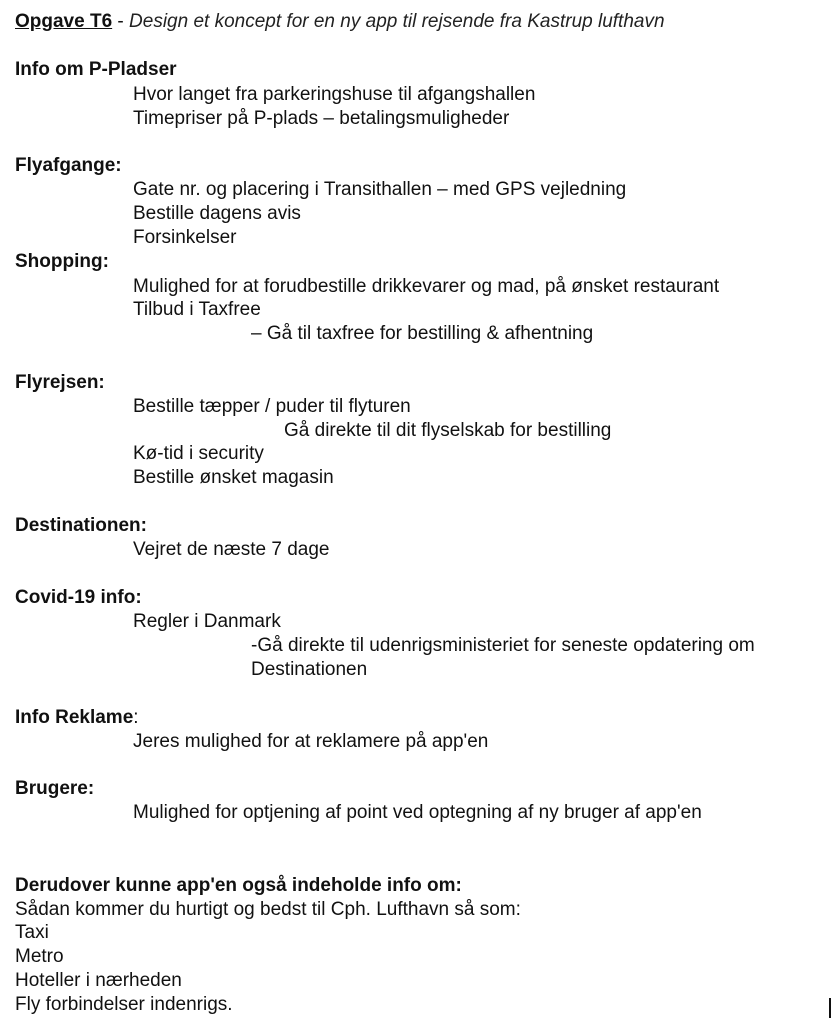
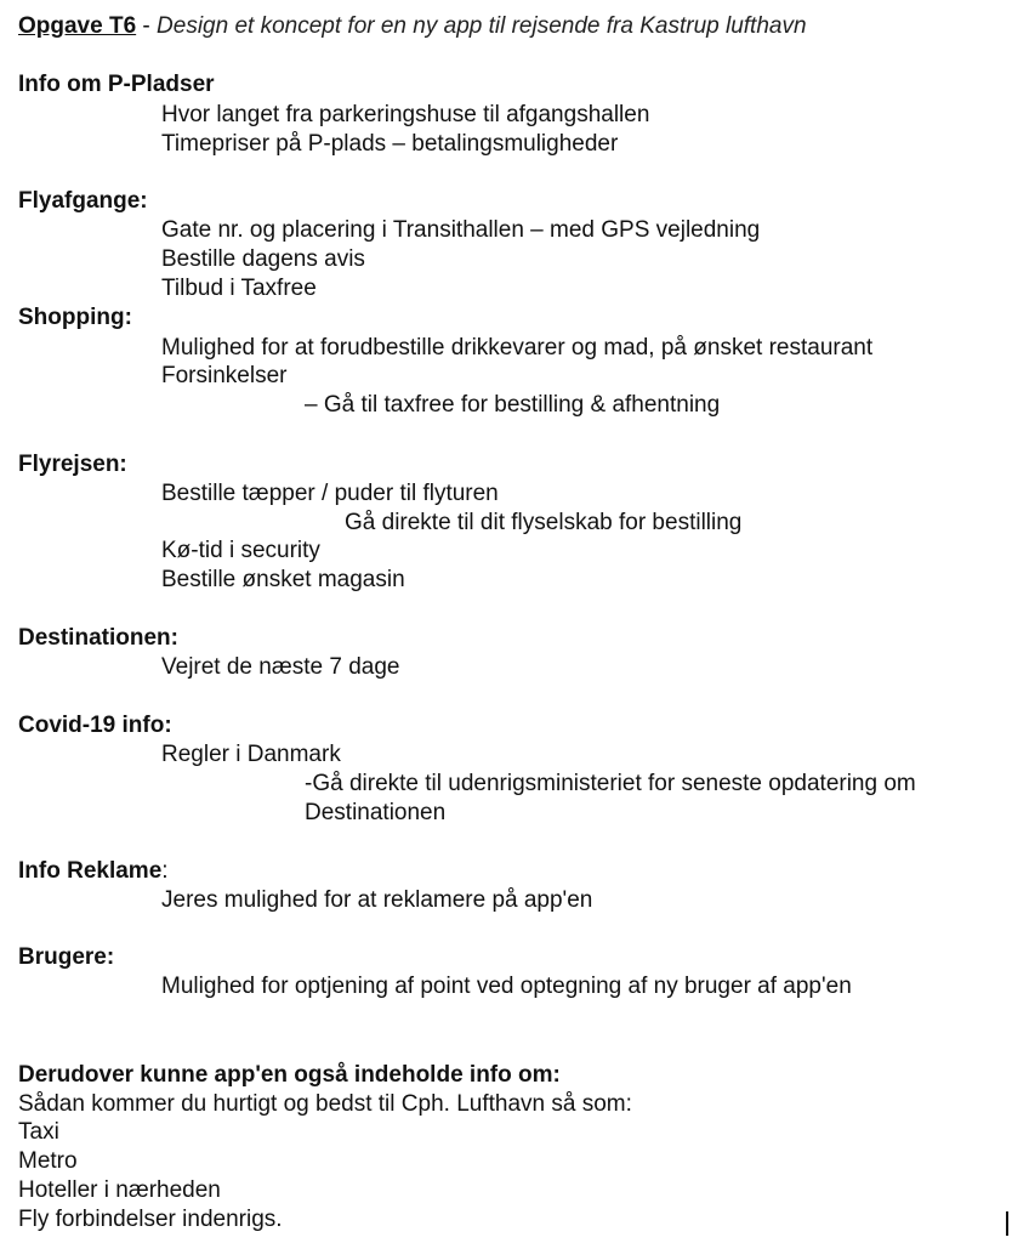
  Opgave T6 - Design et koncept for en ny app til rejsende fra Kastrup lufthavn
  Info om P-Pladser
  Hvor langet fra parkeringshuse til afgangshallen
  Timepriser på P-plads – betalingsmuligheder
  Flyafgange:
  Gate nr. og placering i Transithallen – med GPS vejledning
  Bestille dagens avis
- Forsinkelser
+ Tilbud i Taxfree
  Shopping:
  Mulighed for at forudbestille drikkevarer og mad, på ønsket restaurant
- Tilbud i Taxfree
+ Forsinkelser
  – Gå til taxfree for bestilling & afhentning
  Flyrejsen:
  Bestille tæpper / puder til flyturen
  Gå direkte til dit flyselskab for bestilling
  Kø-tid i security
  Bestille ønsket magasin
  Destinationen:
  Vejret de næste 7 dage
  Covid-19 info:
  Regler i Danmark
  -Gå direkte til udenrigsministeriet for seneste opdatering om
  Destinationen
  Info Reklame:
  Jeres mulighed for at reklamere på app'en
  Brugere:
  Mulighed for optjening af point ved optegning af ny bruger af app'en
  Derudover kunne app'en også indeholde info om:
  Sådan kommer du hurtigt og bedst til Cph. Lufthavn så som:
  Taxi
  Metro
  Hoteller i nærheden
  Fly forbindelser indenrigs.
